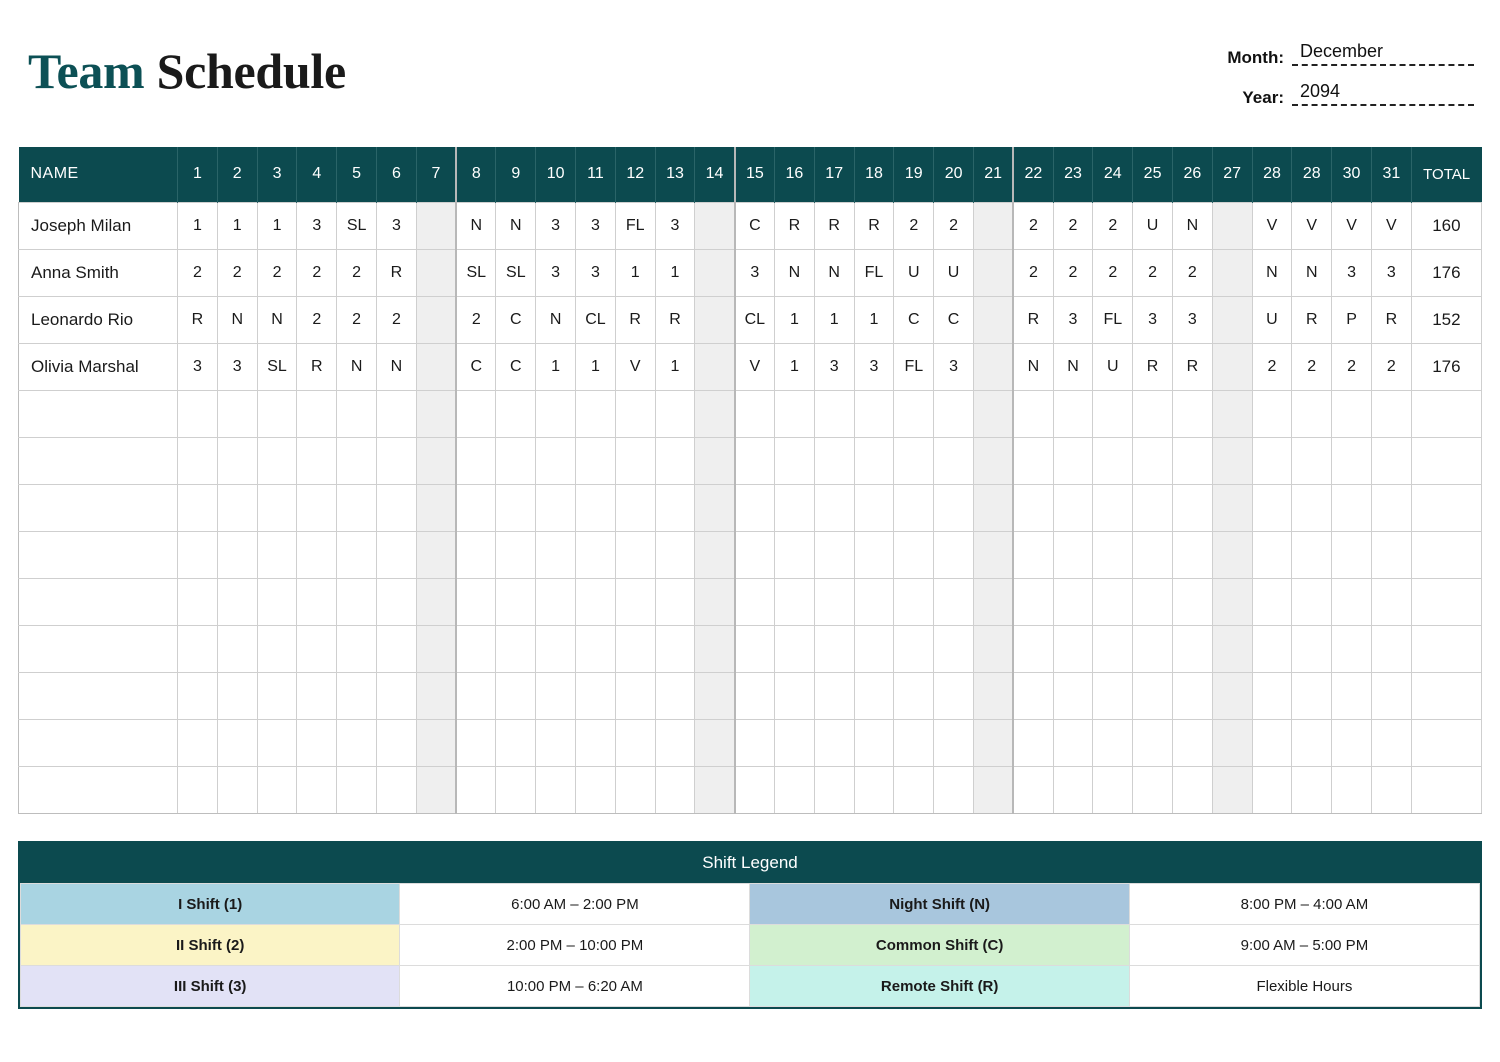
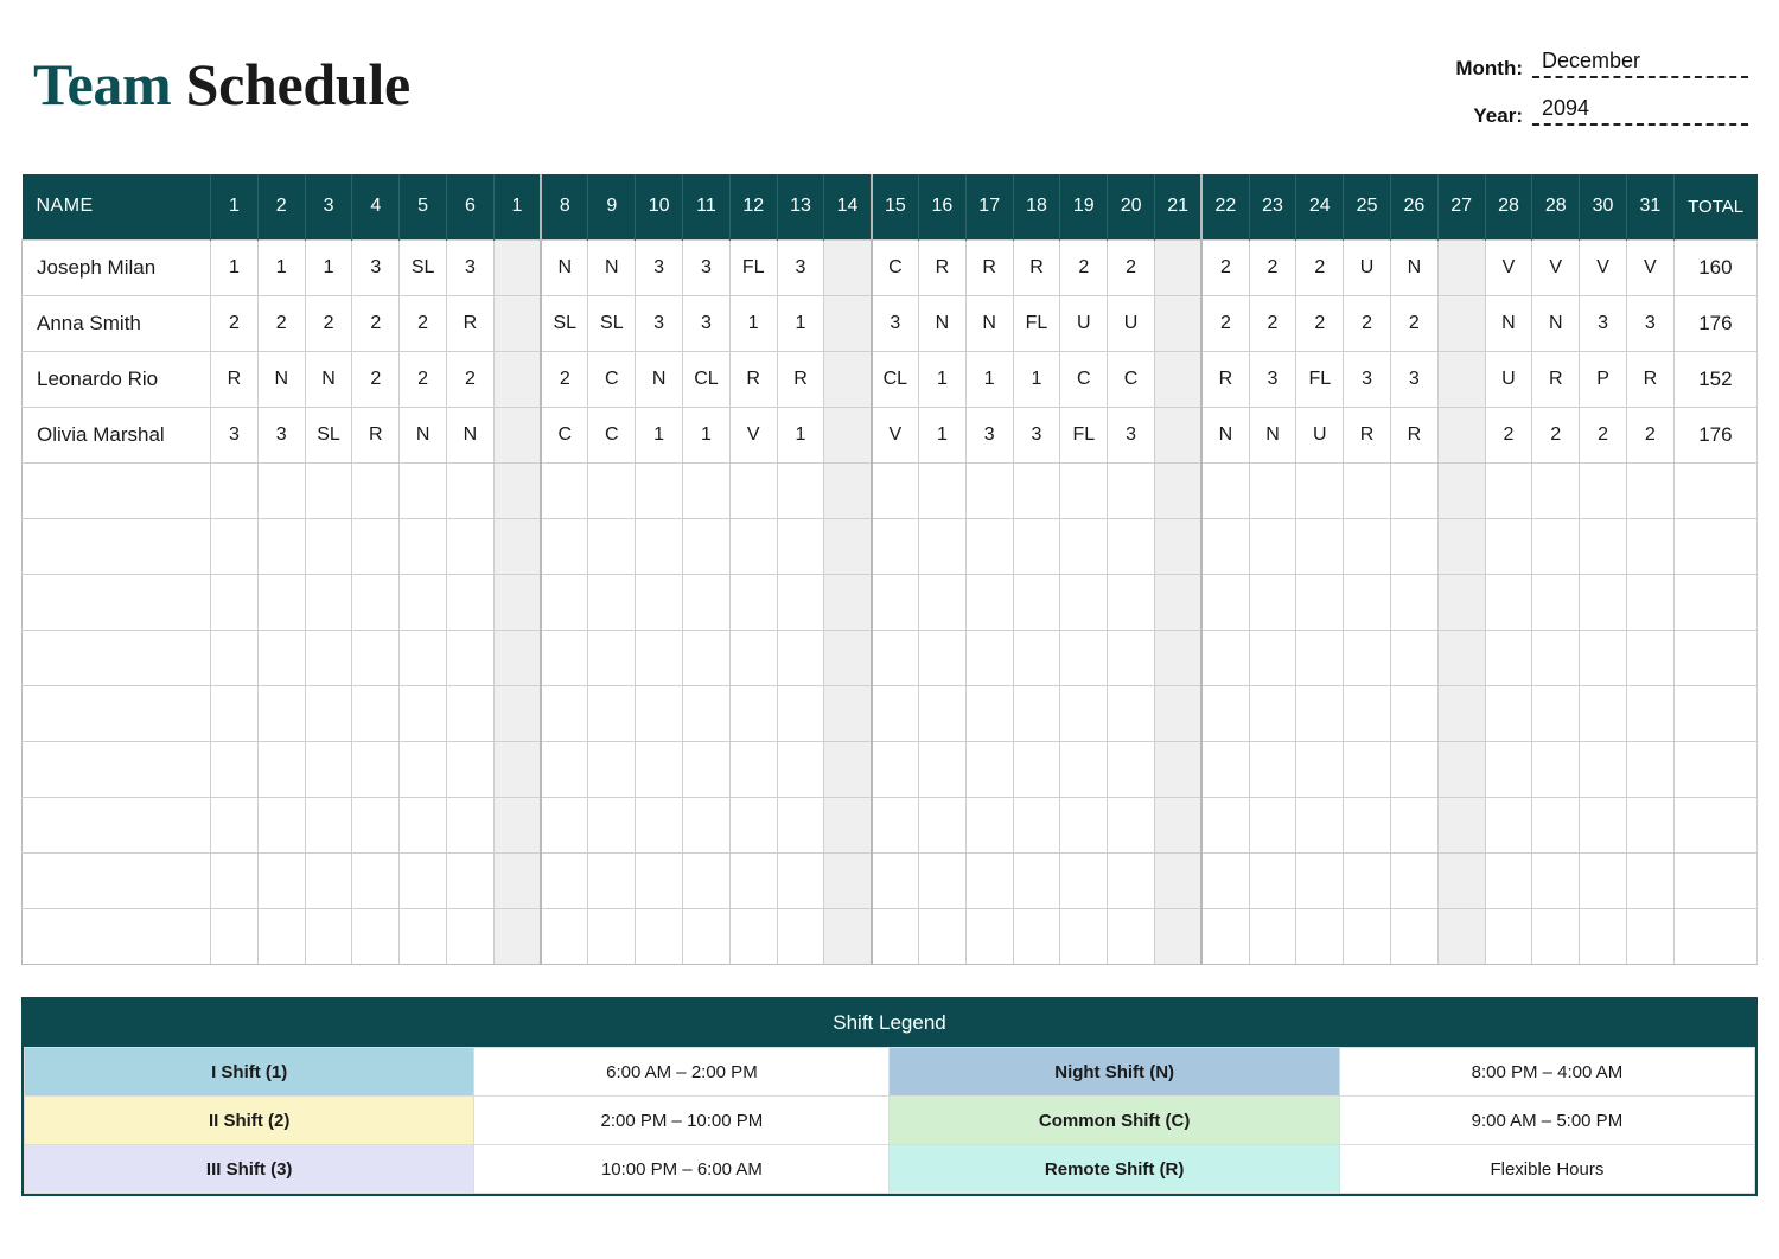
  Team Schedule
  Month:
  December
  Year:
  2094
- NAME	1	2	3	4	5	6	7	8	9	10	11	12	13	14	15	16	17	18	19	20	21	22	23	24	25	26	27	28	28	30	31	TOTAL
+ NAME	1	2	3	4	5	6	1	8	9	10	11	12	13	14	15	16	17	18	19	20	21	22	23	24	25	26	27	28	28	30	31	TOTAL
  Joseph Milan	1	1	1	3	SL	3		N	N	3	3	FL	3		C	R	R	R	2	2		2	2	2	U	N		V	V	V	V	160
  Anna Smith	2	2	2	2	2	R		SL	SL	3	3	1	1		3	N	N	FL	U	U		2	2	2	2	2		N	N	3	3	176
  Leonardo Rio	R	N	N	2	2	2		2	C	N	CL	R	R		CL	1	1	1	C	C		R	3	FL	3	3		U	R	P	R	152
  Olivia Marshal	3	3	SL	R	N	N		C	C	1	1	V	1		V	1	3	3	FL	3		N	N	U	R	R		2	2	2	2	176
  Shift Legend
  I Shift (1)	6:00 AM – 2:00 PM	Night Shift (N)	8:00 PM – 4:00 AM
  II Shift (2)	2:00 PM – 10:00 PM	Common Shift (C)	9:00 AM – 5:00 PM
- III Shift (3)	10:00 PM – 6:20 AM	Remote Shift (R)	Flexible Hours
+ III Shift (3)	10:00 PM – 6:00 AM	Remote Shift (R)	Flexible Hours
